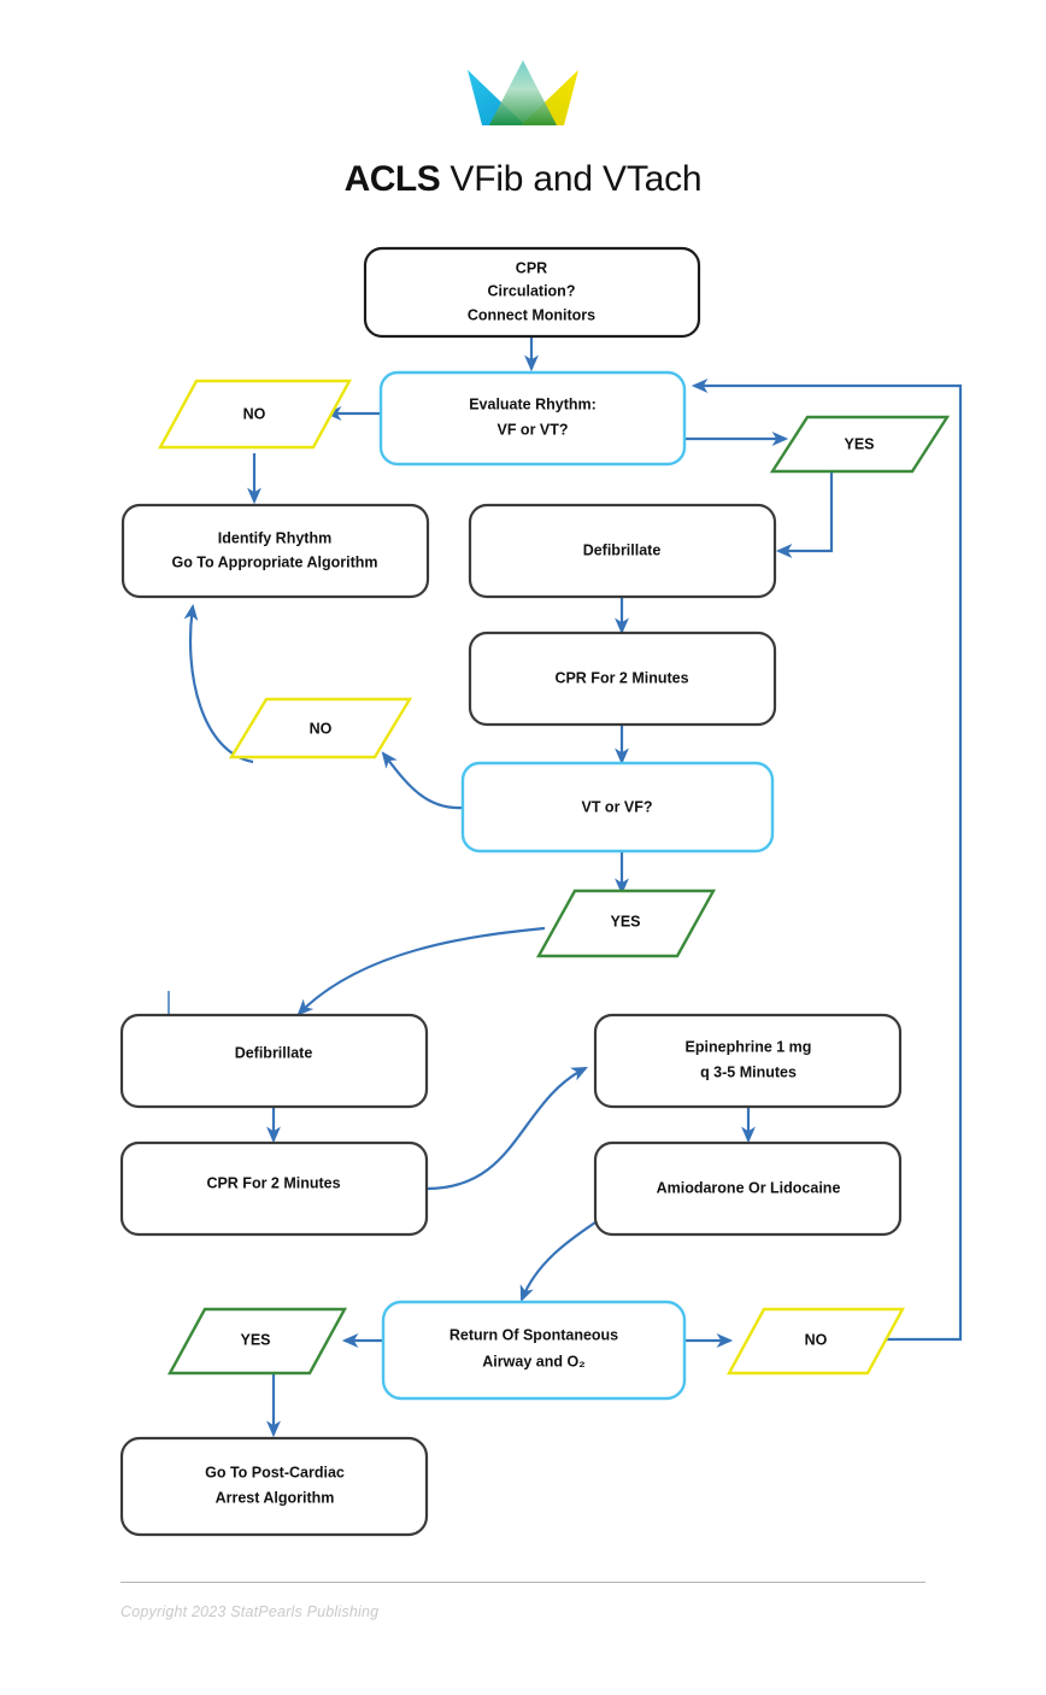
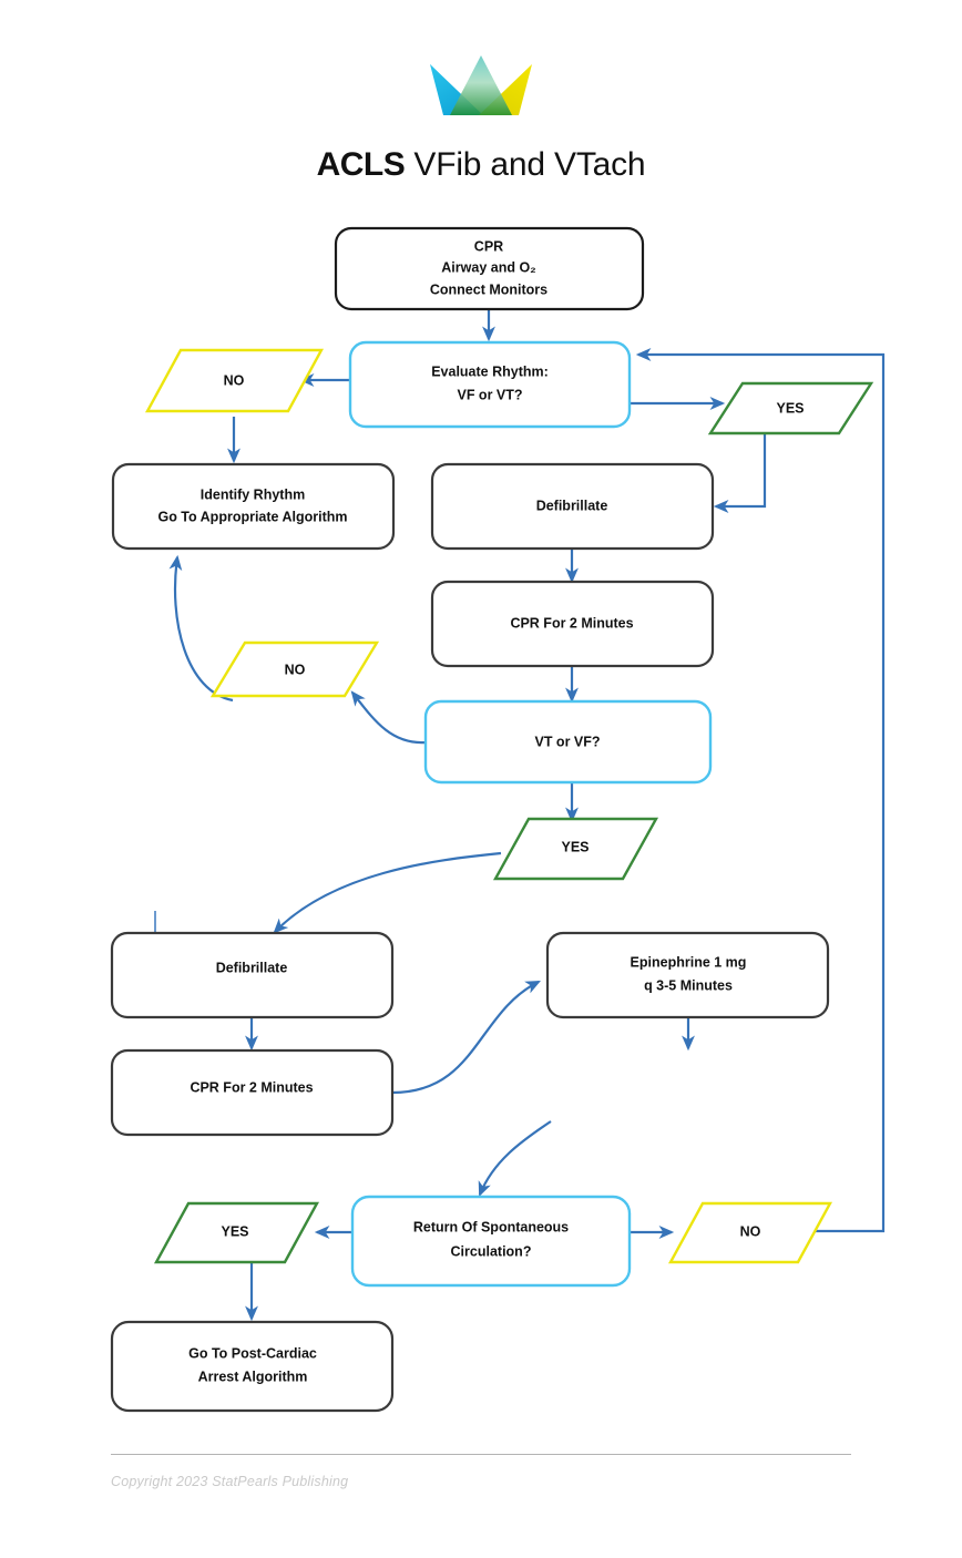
  ACLS VFib and VTach
  CPR
- Circulation?
+ Airway and O₂
  Connect Monitors
  Evaluate Rhythm:
  VF or VT?
  NO
  YES
  Identify Rhythm
  Go To Appropriate Algorithm
  Defibrillate
  CPR For 2 Minutes
  VT or VF?
  NO
  YES
  Defibrillate
  CPR For 2 Minutes
  Epinephrine 1 mg
  q 3-5 Minutes
- Amiodarone Or Lidocaine
  Return Of Spontaneous
- Airway and O₂
+ Circulation?
  YES
  NO
  Go To Post-Cardiac
  Arrest Algorithm
  Copyright 2023 StatPearls Publishing
